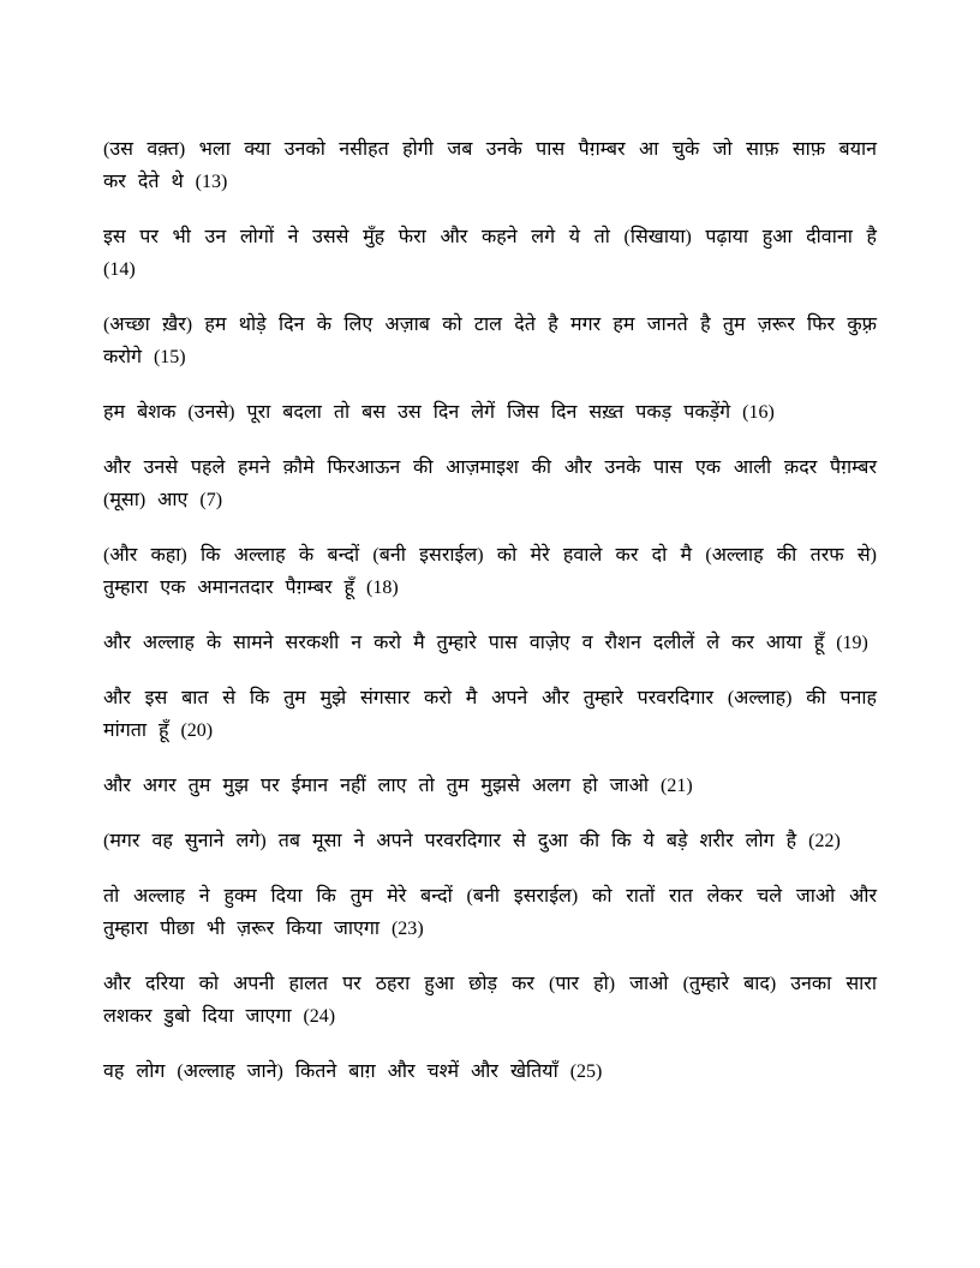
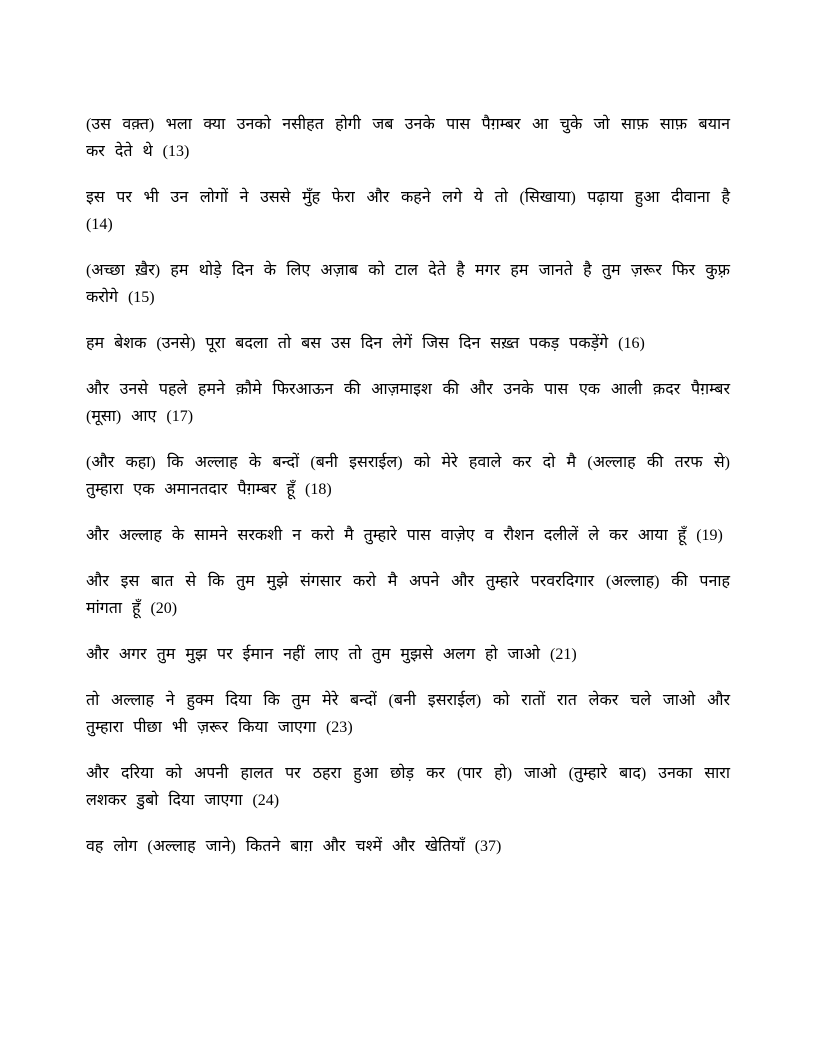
  (उस वक़्त) भला क्या उनको नसीहत होगी जब उनके पास पैग़म्बर आ चुके जो साफ़ साफ़ बयान कर देते थे (13)
  इस पर भी उन लोगों ने उससे मुँह फेरा और कहने लगे ये तो (सिखाया) पढ़ाया हुआ दीवाना है (14)
  (अच्छा ख़ैर) हम थोड़े दिन के लिए अज़ाब को टाल देते है मगर हम जानते है तुम ज़रूर फिर कुफ़्र करोगे (15)
  हम बेशक (उनसे) पूरा बदला तो बस उस दिन लेगें जिस दिन सख़्त पकड़ पकड़ेंगे (16)
- और उनसे पहले हमने क़ौमे फिरआऊन की आज़माइश की और उनके पास एक आली क़दर पैग़म्बर (मूसा) आए (7)
+ और उनसे पहले हमने क़ौमे फिरआऊन की आज़माइश की और उनके पास एक आली क़दर पैग़म्बर (मूसा) आए (17)
  (और कहा) कि अल्लाह के बन्दों (बनी इसराईल) को मेरे हवाले कर दो मै (अल्लाह की तरफ से) तुम्हारा एक अमानतदार पैग़म्बर हूँ (18)
  और अल्लाह के सामने सरकशी न करो मै तुम्हारे पास वाज़ेए व रौशन दलीलें ले कर आया हूँ (19)
  और इस बात से कि तुम मुझे संगसार करो मै अपने और तुम्हारे परवरदिगार (अल्लाह) की पनाह मांगता हूँ (20)
  और अगर तुम मुझ पर ईमान नहीं लाए तो तुम मुझसे अलग हो जाओ (21)
- (मगर वह सुनाने लगे) तब मूसा ने अपने परवरदिगार से दुआ की कि ये बड़े शरीर लोग है (22)
  तो अल्लाह ने हुक्म दिया कि तुम मेरे बन्दों (बनी इसराईल) को रातों रात लेकर चले जाओ और तुम्हारा पीछा भी ज़रूर किया जाएगा (23)
  और दरिया को अपनी हालत पर ठहरा हुआ छोड़ कर (पार हो) जाओ (तुम्हारे बाद) उनका सारा लशकर डुबो दिया जाएगा (24)
- वह लोग (अल्लाह जाने) कितने बाग़ और चश्में और खेतियाँ (25)
+ वह लोग (अल्लाह जाने) कितने बाग़ और चश्में और खेतियाँ (37)
